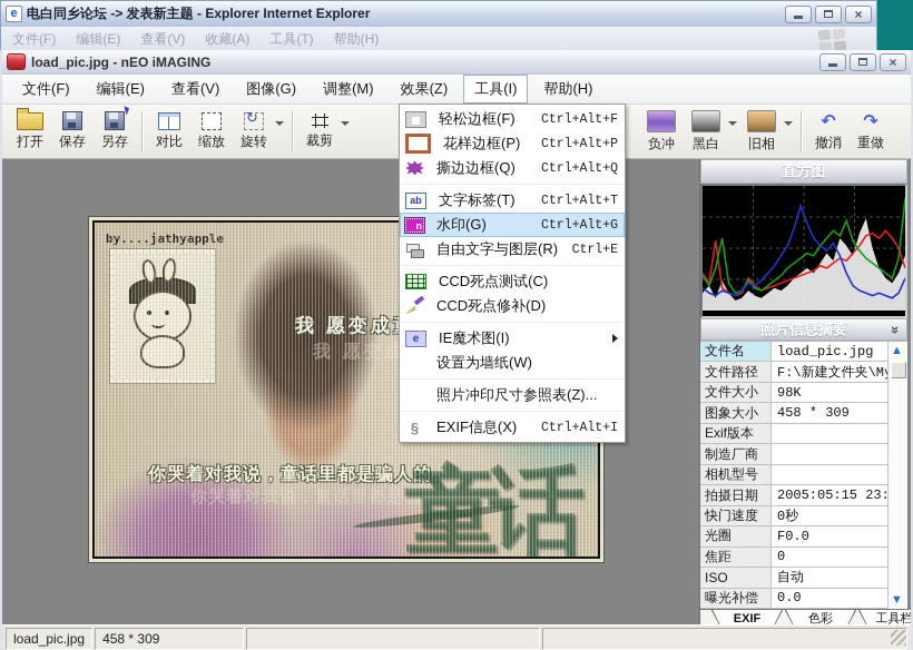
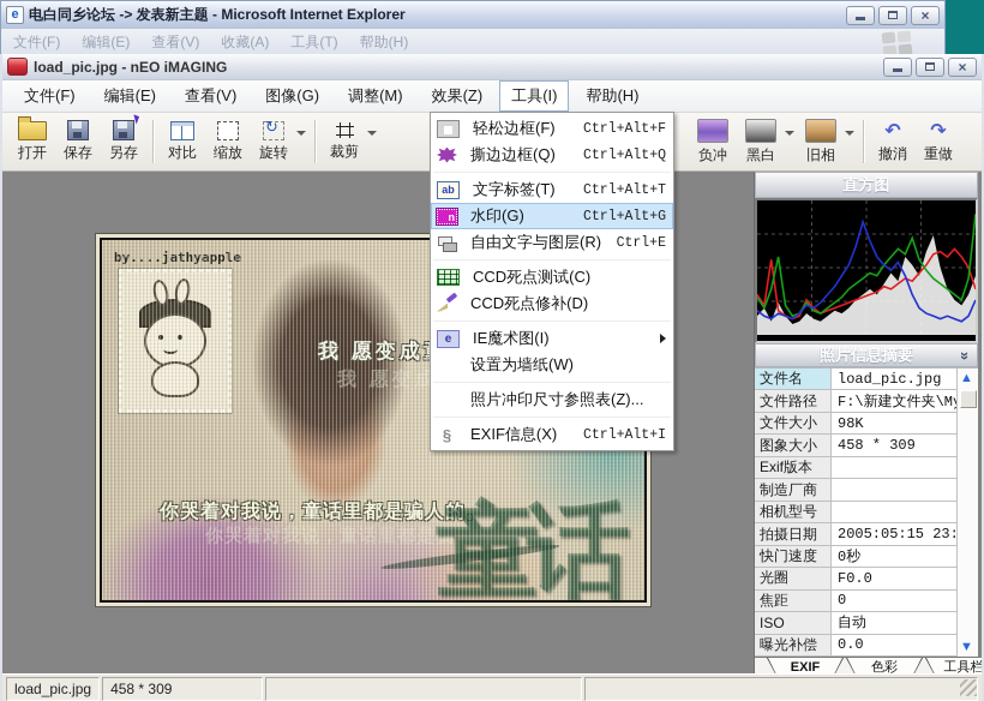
  e
- 电白同乡论坛 -> 发表新主题 - Explorer Internet Explorer
+ 电白同乡论坛 -> 发表新主题 - Microsoft Internet Explorer
  ×
  文件(F)
  编辑(E)
  查看(V)
  收藏(A)
  工具(T)
  帮助(H)
  load_pic.jpg - nEO iMAGING
  ×
  文件(F)
  编辑(E)
  查看(V)
  图像(G)
  调整(M)
  效果(Z)
  工具(I)
  帮助(H)
  打开
  保存
  另存
  对比
  缩放
  旋转
  裁剪
  负冲
  黑白
  旧相
  ↶
  撤消
  ↷
  重做
  直方图
  照片信息摘要
  文件名
  load_pic.jpg
  文件路径
  F:\新建文件夹\M
  文件大小
  98K
  图象大小
  458 * 309
  Exif版本
  制造厂商
  相机型号
  拍摄日期
  2005:05:15 23:
  快门速度
  0秒
  光圈
  F0.0
  焦距
  0
  ISO
  自动
  曝光补偿
  0.0
  ▲
  ▼
  EXIF
  色彩
  工具栏
  load_pic.jpg
  458 * 309
  轻松边框(F)
  Ctrl+Alt+F
- 花样边框(P)
- Ctrl+Alt+P
  撕边边框(Q)
  Ctrl+Alt+Q
  ab
  文字标签(T)
  Ctrl+Alt+T
  n
  水印(G)
  Ctrl+Alt+G
  自由文字与图层(R)
  Ctrl+E
  CCD死点测试(C)
  CCD死点修补(D)
  e
  IE魔术图(I)
  设置为墙纸(W)
  照片冲印尺寸参照表(Z)...
  §
  EXIF信息(X)
  Ctrl+Alt+I
